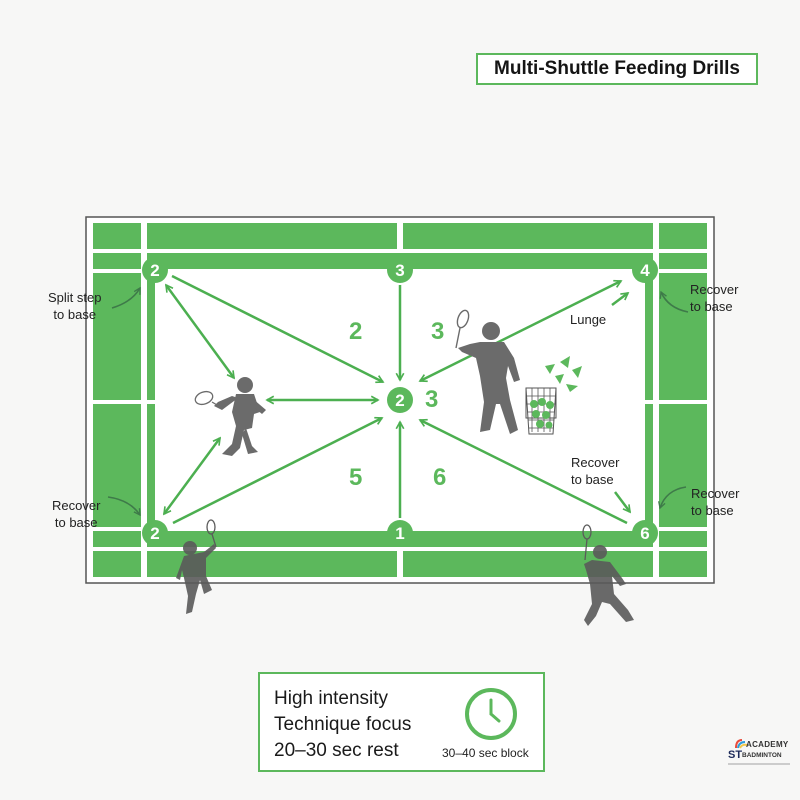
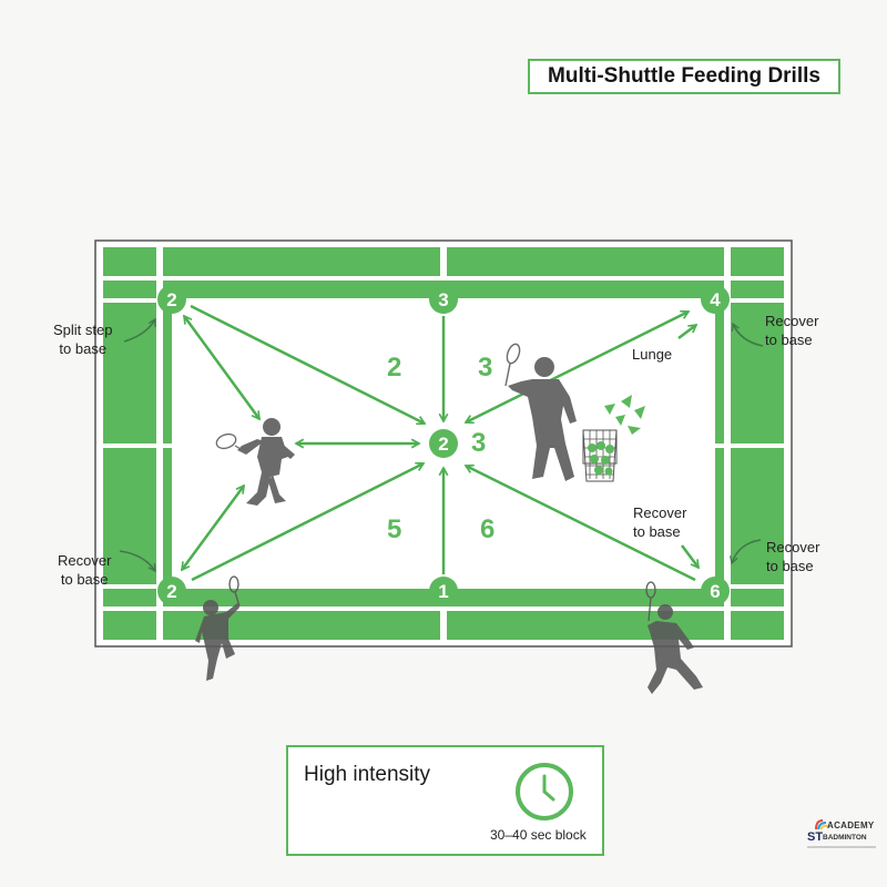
  Multi-Shuttle Feeding Drills
  2
  3
  4
  2
  2
  1
  6
  2
  3
  3
  5
  6
  Split step
  to base
  Recover
  to base
  Recover
  to base
  Recover
  to base
  Recover
  to base
  Lunge
  High intensity
- Technique focus
- 20–30 sec rest
  30–40 sec block
  ACADEMY
  ST
